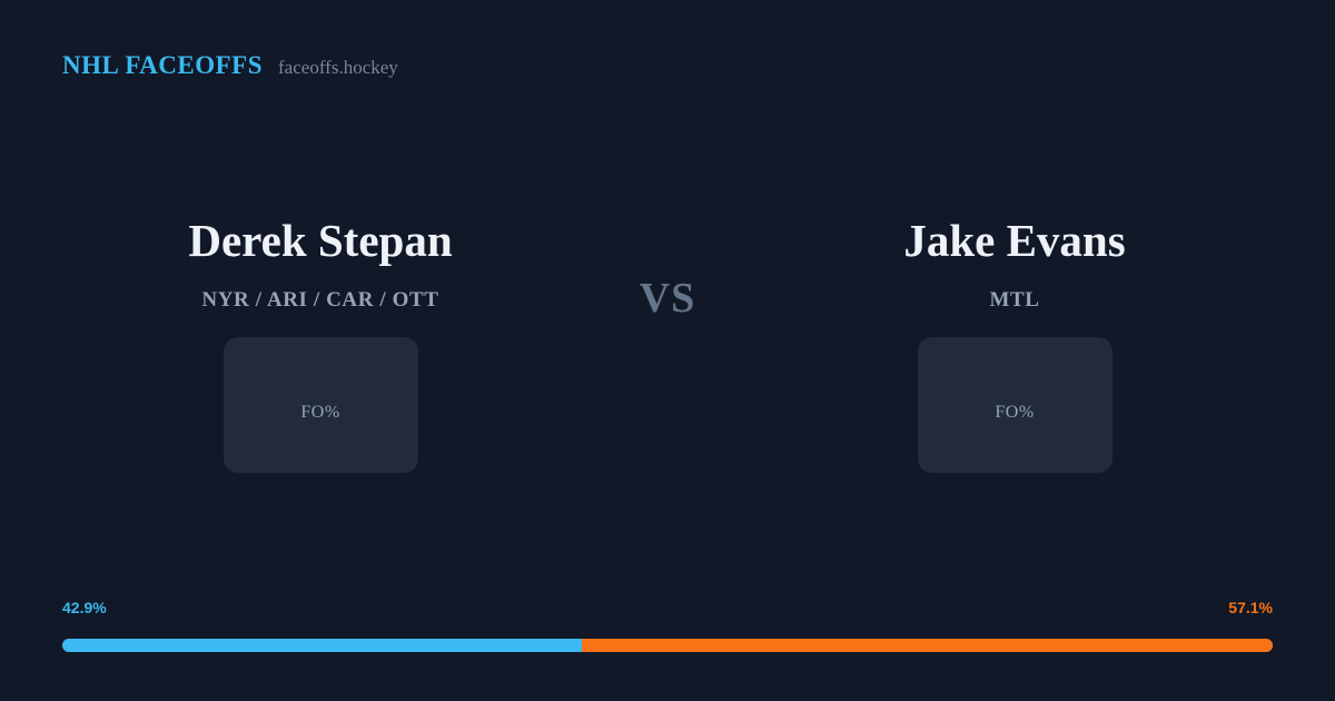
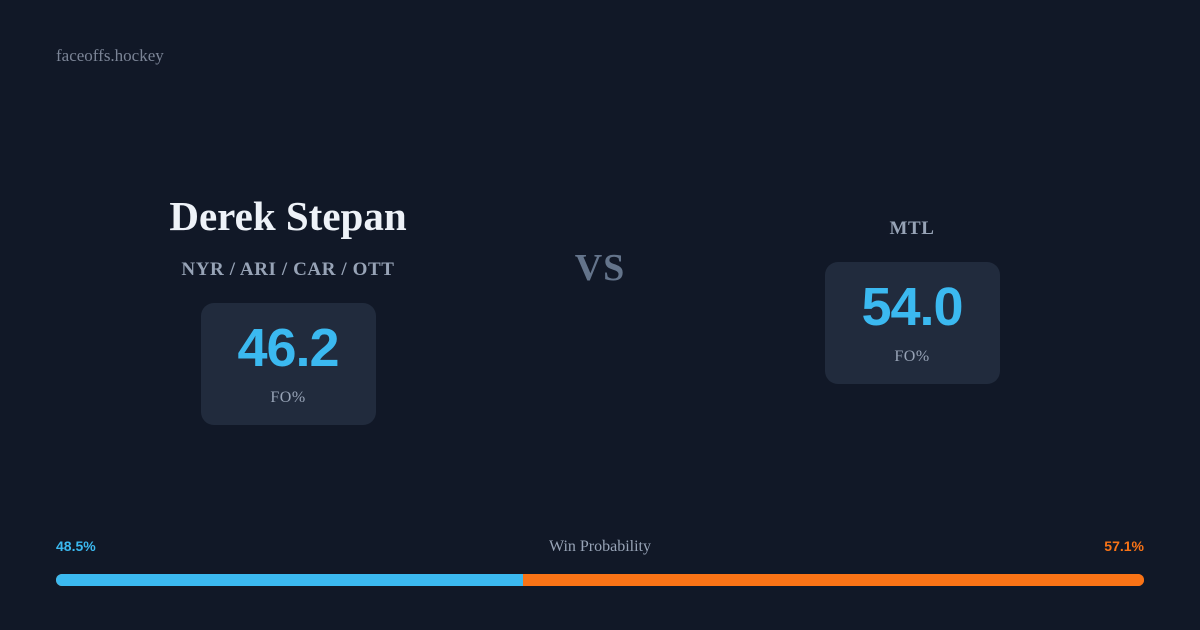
- NHL FACEOFFS
  faceoffs.hockey
  Derek Stepan
  NYR / ARI / CAR / OTT
+ 46.2
  FO%
  VS
- Jake Evans
  MTL
+ 54.0
  FO%
- 42.9%
+ 48.5%
+ Win Probability
  57.1%
